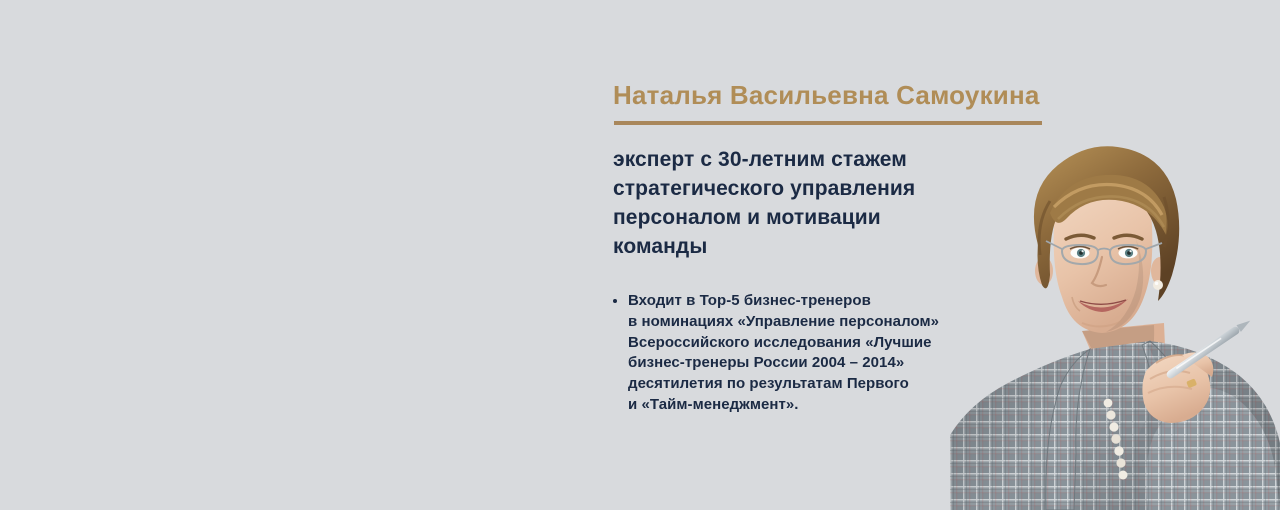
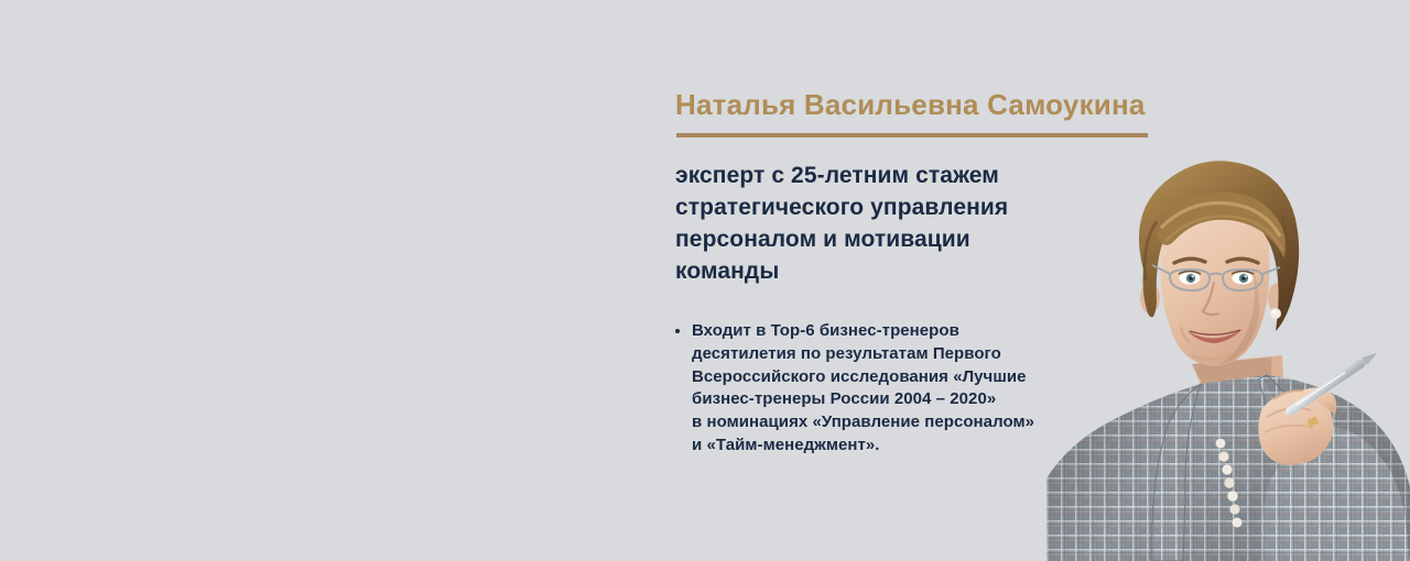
  Наталья Васильевна Самоукина
- эксперт с 30-летним стажем
+ эксперт с 25-летним стажем
  стратегического управления
  персоналом и мотивации
  команды
- Входит в Top-5 бизнес-тренеров
+ Входит в Top-6 бизнес-тренеров
- в номинациях «Управление персоналом»
+ десятилетия по результатам Первого
  Всероссийского исследования «Лучшие
- бизнес-тренеры России 2004 – 2014»
+ бизнес-тренеры России 2004 – 2020»
- десятилетия по результатам Первого
+ в номинациях «Управление персоналом»
  и «Тайм-менеджмент».
